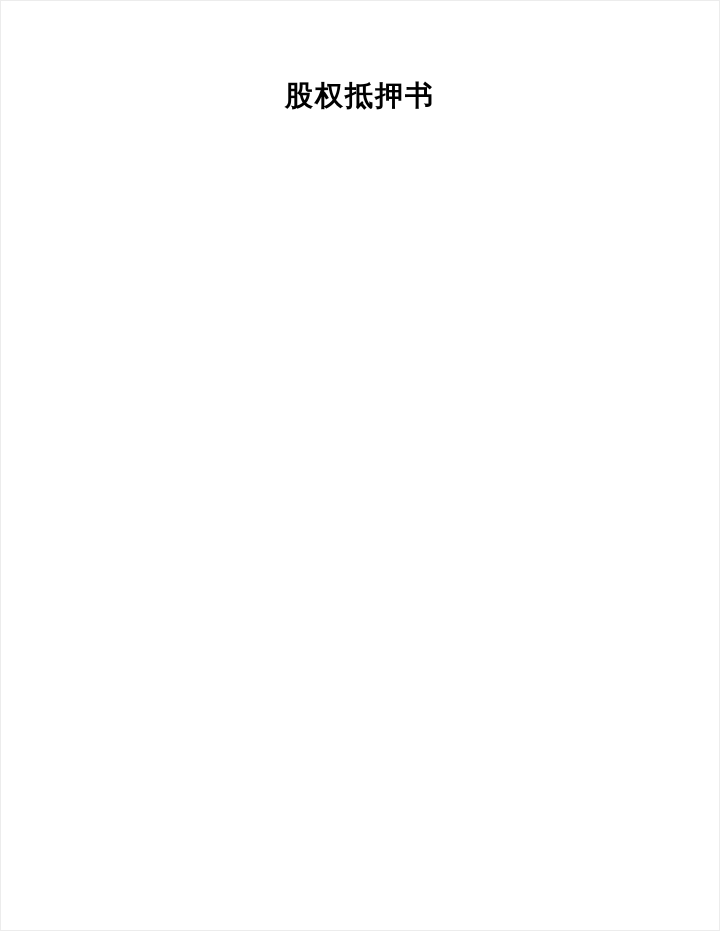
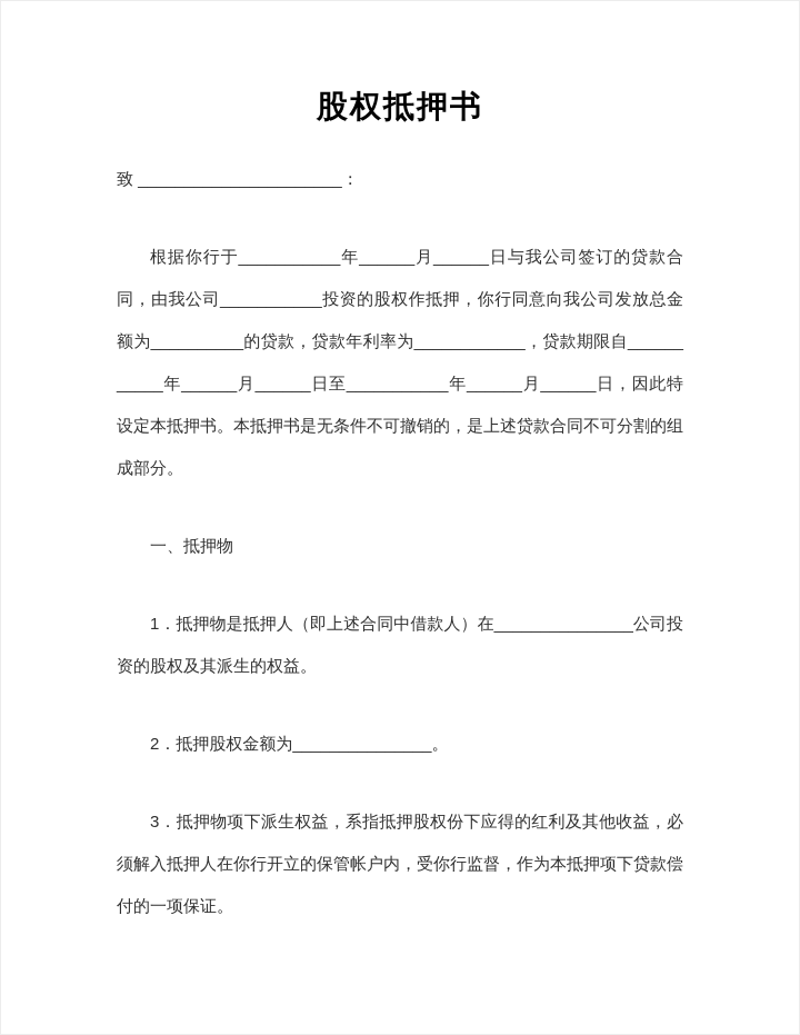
  股权抵押书
+ 致 ______________________：
+ 根据你行于___________年______月______日与我公司签订的贷款合同，由我公司___________投资的股权作抵押，你行同意向我公司发放总金额为__________的贷款，贷款年利率为____________，贷款期限自___________年______月______日至___________年______月______日，因此特设定本抵押书。本抵押书是无条件不可撤销的，是上述贷款合同不可分割的组成部分。
+ 一、抵押物
+ 1．抵押物是抵押人（即上述合同中借款人）在_______________公司投资的股权及其派生的权益。
+ 2．抵押股权金额为_______________。
+ 3．抵押物项下派生权益，系指抵押股权份下应得的红利及其他收益，必须解入抵押人在你行开立的保管帐户内，受你行监督，作为本抵押项下贷款偿付的一项保证。
